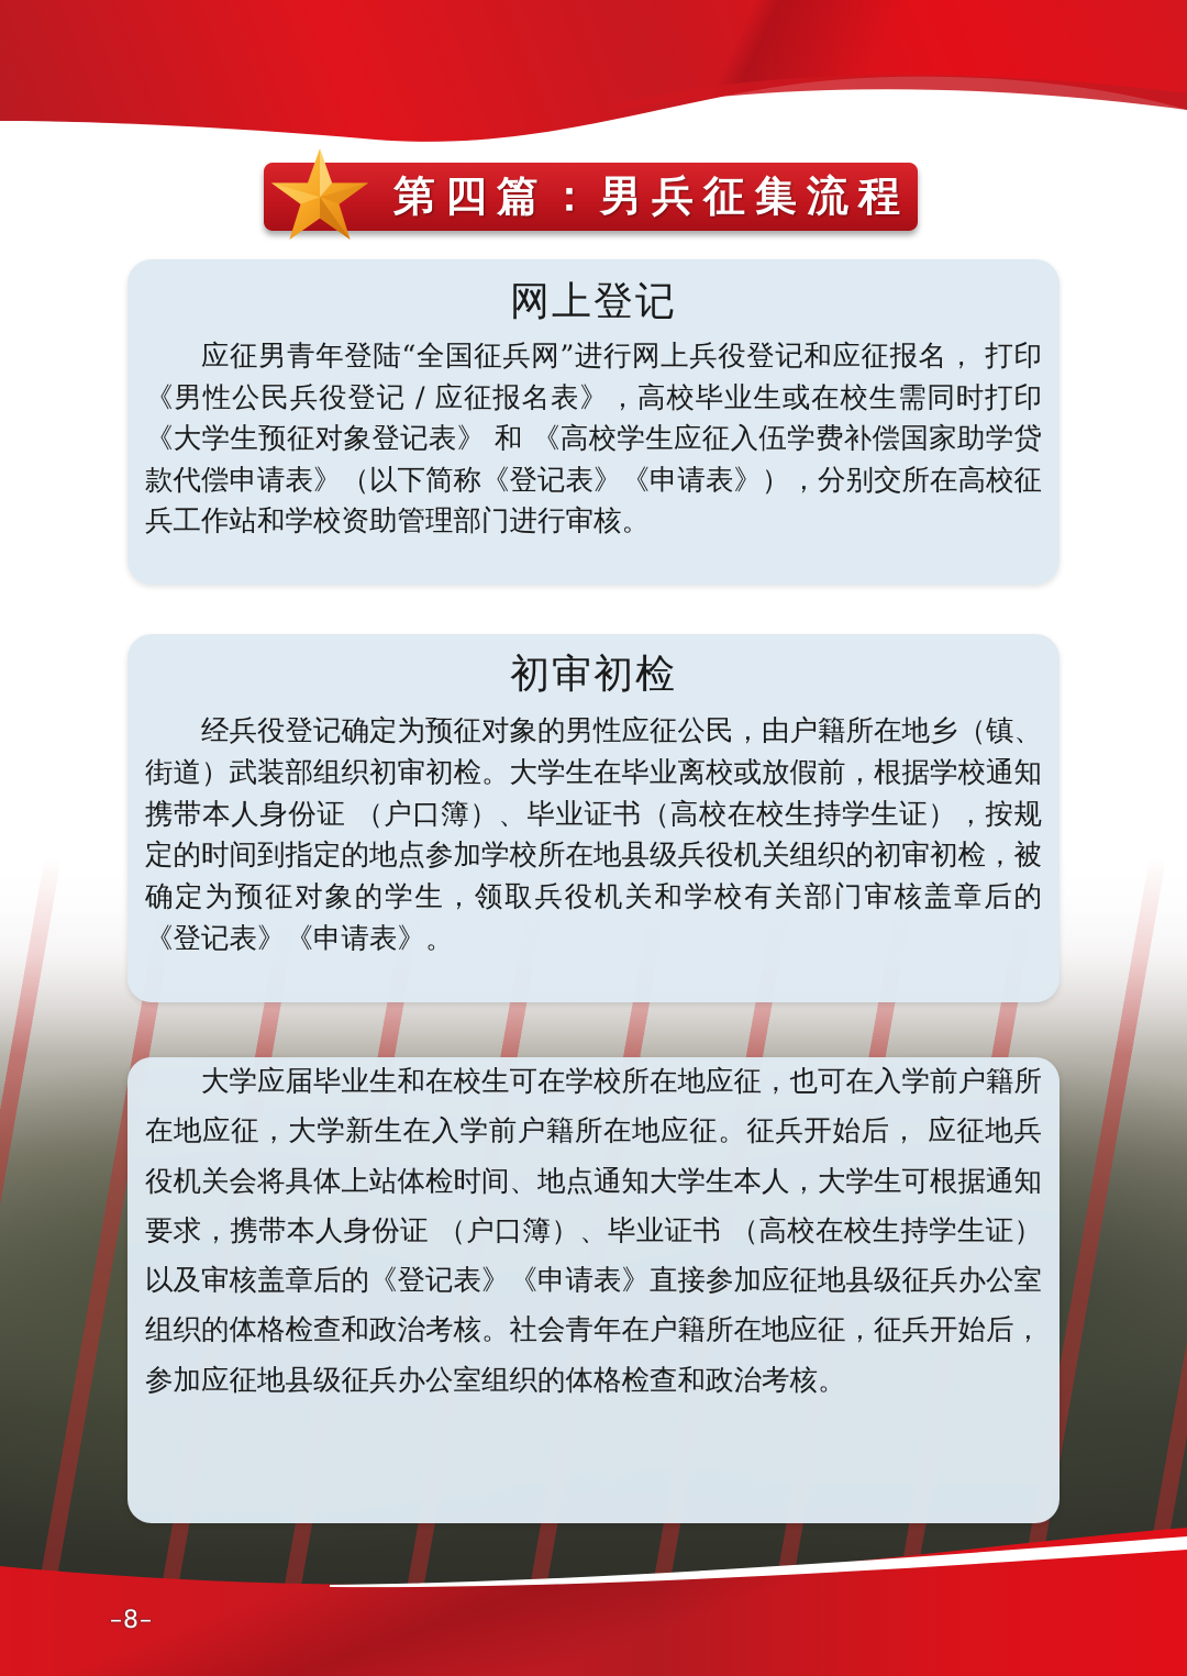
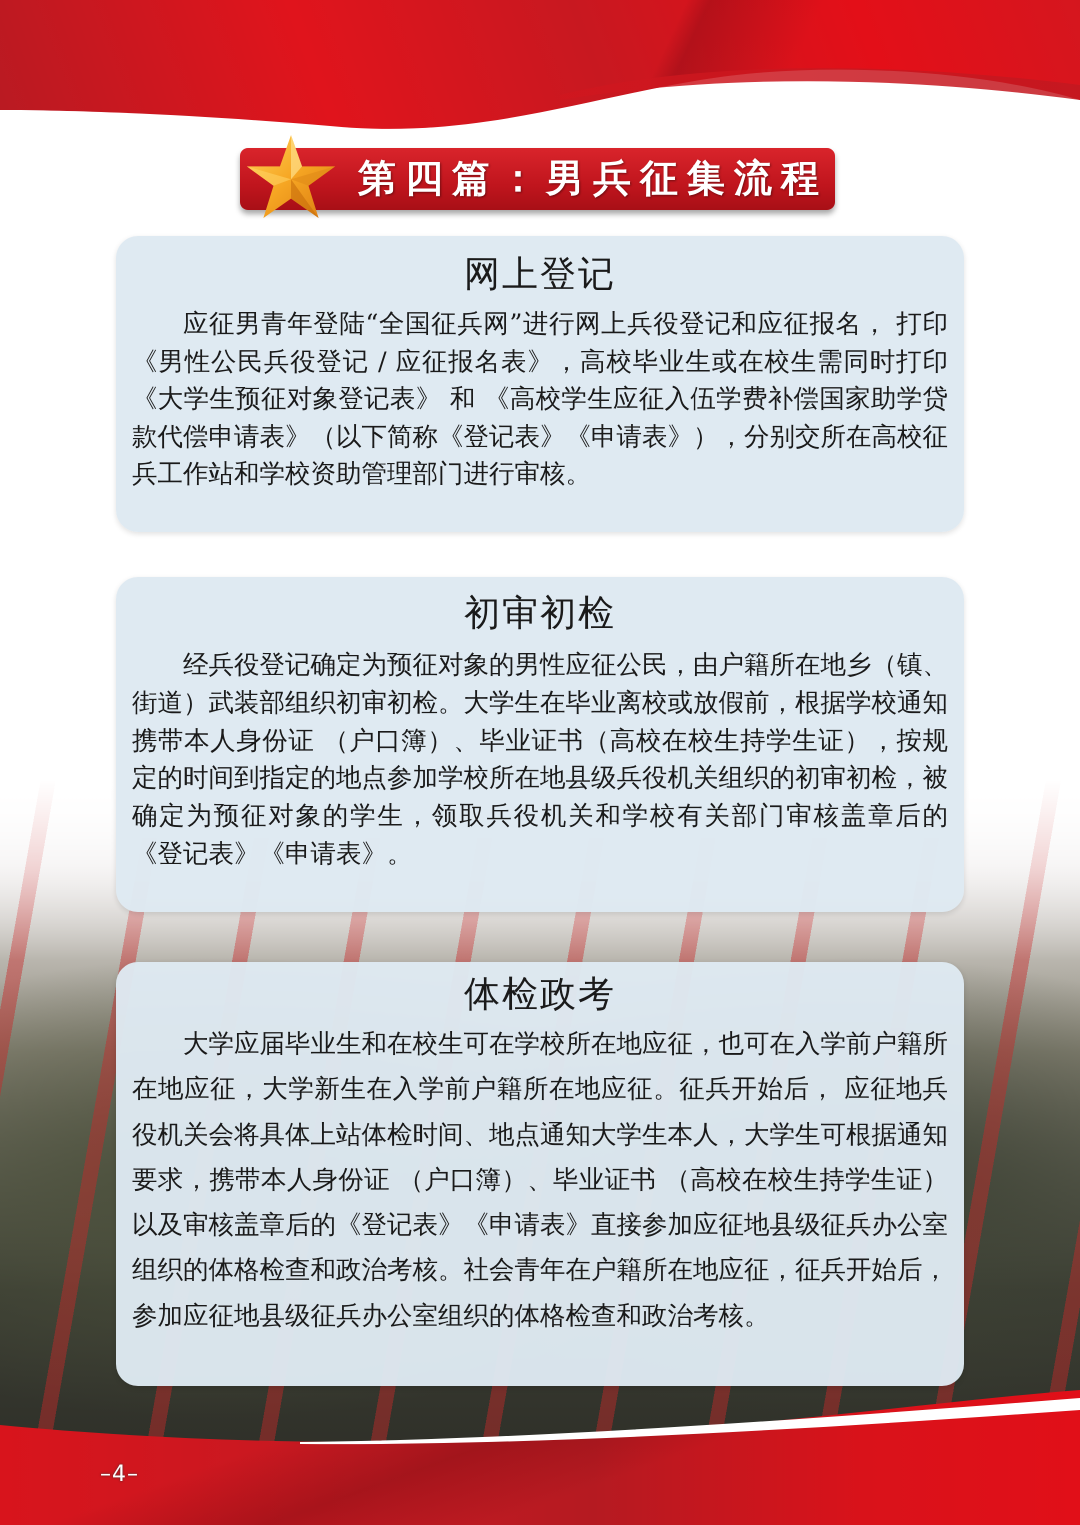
  第四篇：男兵征集流程
  网上登记
  应征男青年登陆“全国征兵网”进行网上兵役登记和应征报名， 打印 《男性公民兵役登记 / 应征报名表》，高校毕业生或在校生需同时打印《大学生预征对象登记表》 和 《高校学生应征入伍学费补偿国家助学贷款代偿申请表》（以下简称《登记表》《申请表》），分别交所在高校征兵工作站和学校资助管理部门进行审核。
  初审初检
  经兵役登记确定为预征对象的男性应征公民，由户籍所在地乡（镇、 街道）武装部组织初审初检。大学生在毕业离校或放假前，根据学校通知携带本人身份证 （户口簿）、毕业证书（高校在校生持学生证），按规定的时间到指定的地点参加学校所在地县级兵役机关组织的初审初检，被确定为预征对象的学生，领取兵役机关和学校有关部门审核盖章后的 《登记表》《申请表》。
+ 体检政考
  大学应届毕业生和在校生可在学校所在地应征，也可在入学前户籍所在地应征，大学新生在入学前户籍所在地应征。征兵开始后， 应征地兵役机关会将具体上站体检时间、地点通知大学生本人，大学生可根据通知要求，携带本人身份证 （户口簿）、毕业证书 （高校在校生持学生证）以及审核盖章后的《登记表》《申请表》直接参加应征地县级征兵办公室组织的体格检查和政治考核。社会青年在户籍所在地应征，征兵开始后，参加应征地县级征兵办公室组织的体格检查和政治考核。
- –8–
+ –4–
